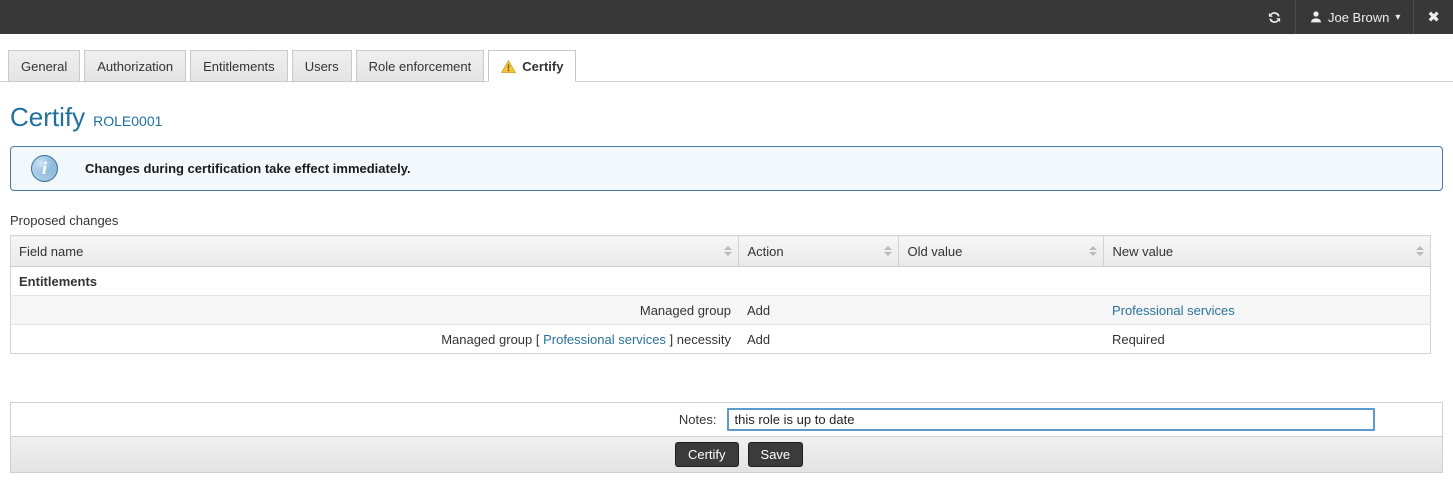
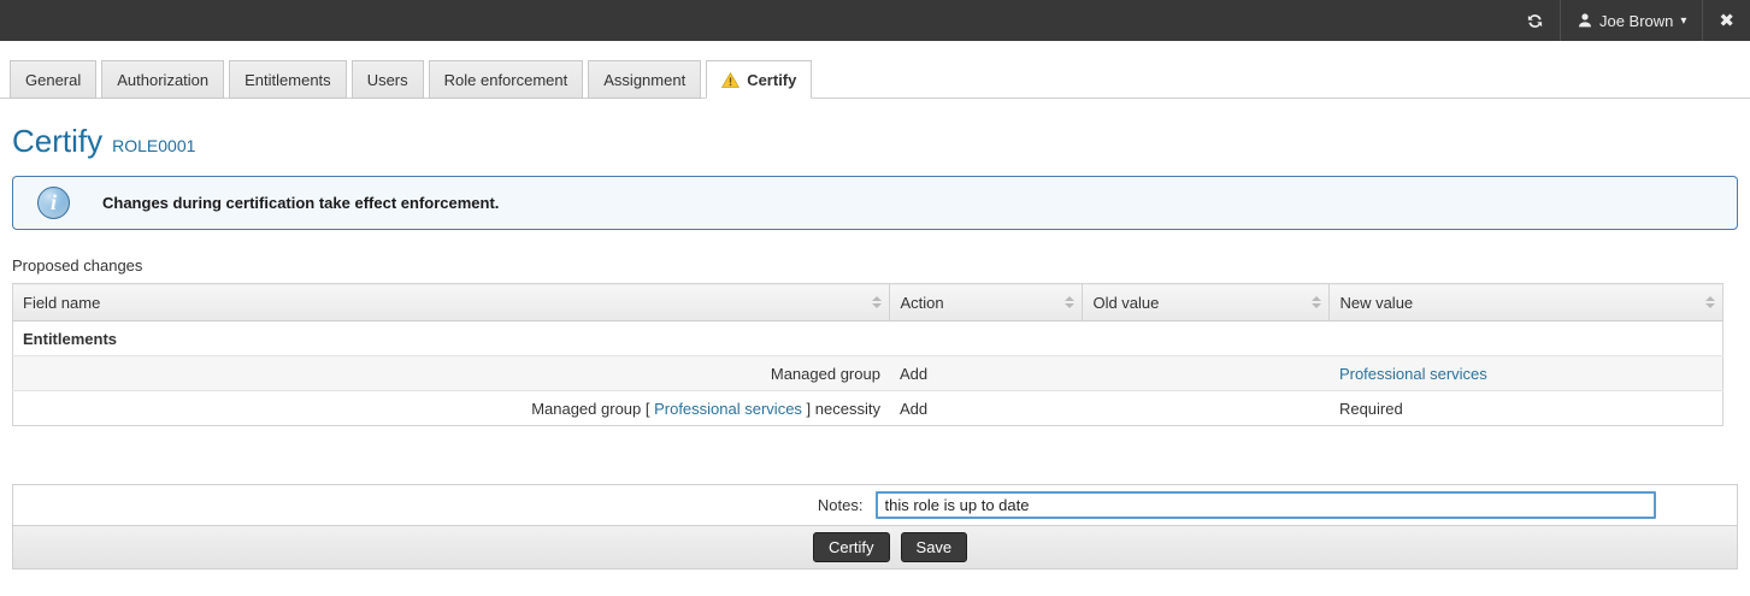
  Joe Brown
  ▾
  ✖
  General
  Authorization
  Entitlements
  Users
  Role enforcement
+ Assignment
  Certify
  Certify ROLE0001
  i
- Changes during certification take effect immediately.
+ Changes during certification take effect enforcement.
  Proposed changes
  Field name	Action	Old value	New value
  Entitlements
  Managed group	Add		Professional services
  Managed group [ Professional services ] necessity	Add		Required
  Notes:
  this role is up to date
  Certify
  Save
